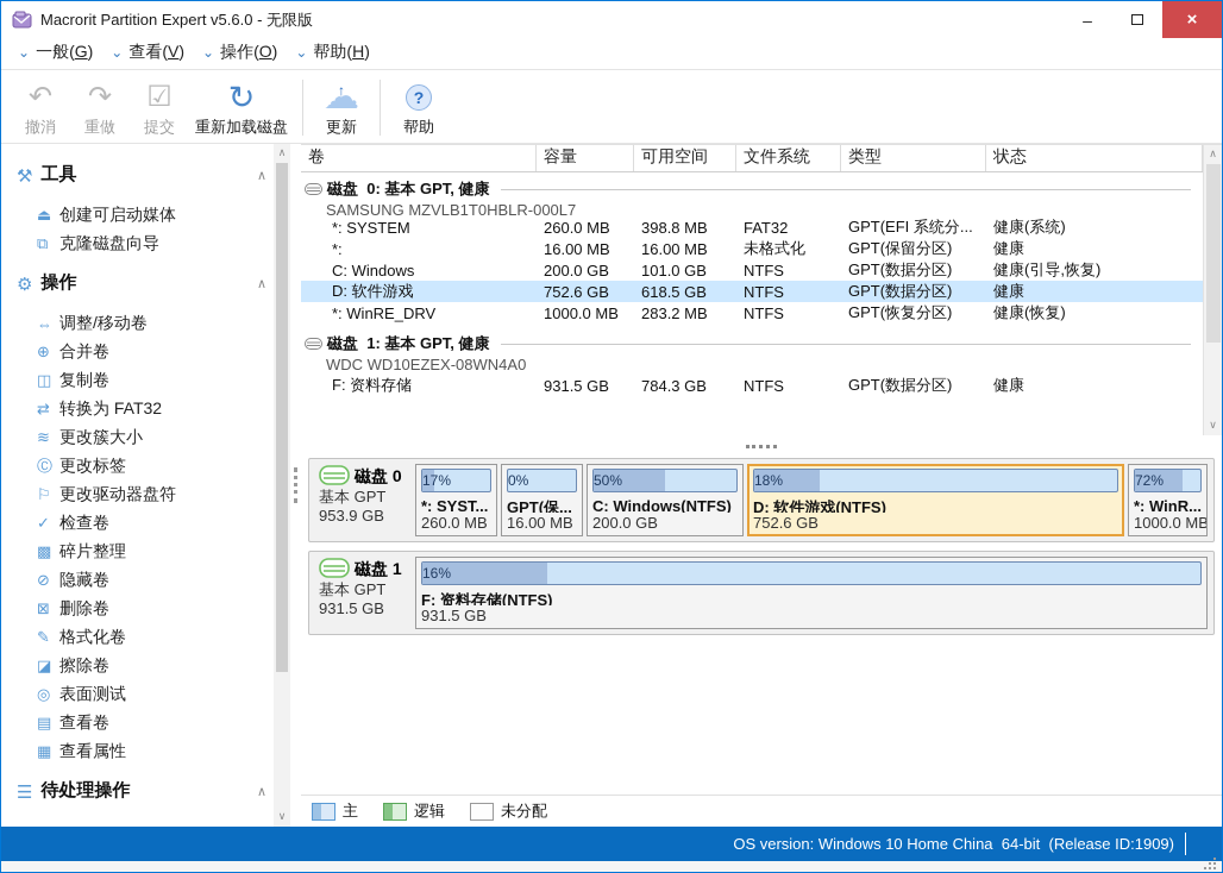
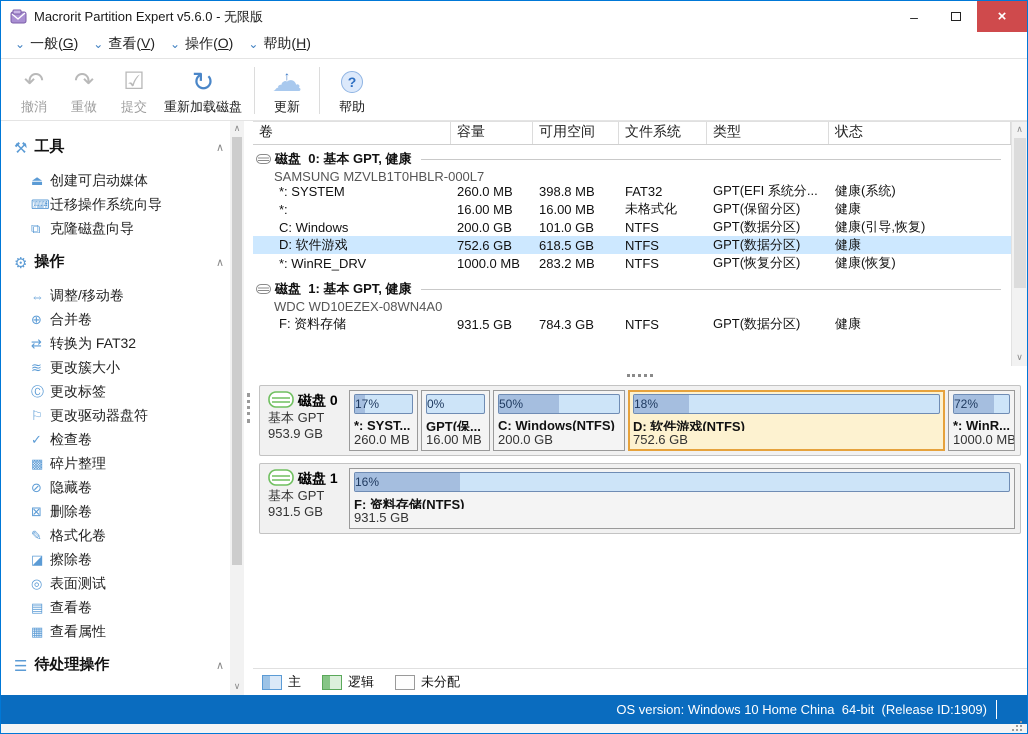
  Macrorit Partition Expert v5.6.0 - 无限版
  –
  ×
  ⌄
  一般(G)
  ⌄
  查看(V)
  ⌄
  操作(O)
  ⌄
  帮助(H)
  ↶
  撤消
  ↷
  重做
  ☑
  提交
  ↻
  重新加载磁盘
  ☁
  ↑
  更新
  ?
  帮助
  ⚒
  工具
  ∧
  ⏏
  创建可启动媒体
+ ⌨
+ 迁移操作系统向导
  ⧉
  克隆磁盘向导
  ⚙
  操作
  ∧
  ⇔
  调整/移动卷
  ⊕
  合并卷
- ◫
- 复制卷
  ⇄
  转换为 FAT32
  ≋
  更改簇大小
  Ⓒ
  更改标签
  ⚐
  更改驱动器盘符
  ✓
  检查卷
  ▩
  碎片整理
  ⊘
  隐藏卷
  ⊠
  删除卷
  ✎
  格式化卷
  ◪
  擦除卷
  ◎
  表面测试
  ▤
  查看卷
  ▦
  查看属性
  ☰
  待处理操作
  ∧
  ∧
  ∨
  卷
  容量
  可用空间
  文件系统
  类型
  状态
  磁盘 0: 基本 GPT, 健康
  SAMSUNG MZVLB1T0HBLR-000L7
  *: SYSTEM
  260.0 MB
  398.8 MB
  FAT32
  GPT(EFI 系统分...
  健康(系统)
  *:
  16.00 MB
  16.00 MB
  未格式化
  GPT(保留分区)
  健康
  C: Windows
  200.0 GB
  101.0 GB
  NTFS
  GPT(数据分区)
  健康(引导,恢复)
  D: 软件游戏
  752.6 GB
  618.5 GB
  NTFS
  GPT(数据分区)
  健康
  *: WinRE_DRV
  1000.0 MB
  283.2 MB
  NTFS
  GPT(恢复分区)
  健康(恢复)
  磁盘 1: 基本 GPT, 健康
  WDC WD10EZEX-08WN4A0
  F: 资料存储
  931.5 GB
  784.3 GB
  NTFS
  GPT(数据分区)
  健康
  ∧
  ∨
  磁盘 0
  基本 GPT
  953.9 GB
  17%
  *: SYST...
  260.0 MB
  0%
  GPT(保...
  16.00 MB
  50%
  C: Windows(NTFS)
  200.0 GB
  18%
  D: 软件游戏(NTFS)
  752.6 GB
  72%
  *: WinR...
  1000.0 MB
  磁盘 1
  基本 GPT
  931.5 GB
  16%
  F: 资料存储(NTFS)
  931.5 GB
  主
  逻辑
  未分配
  OS version: Windows 10 Home China 64-bit (Release ID:1909)
